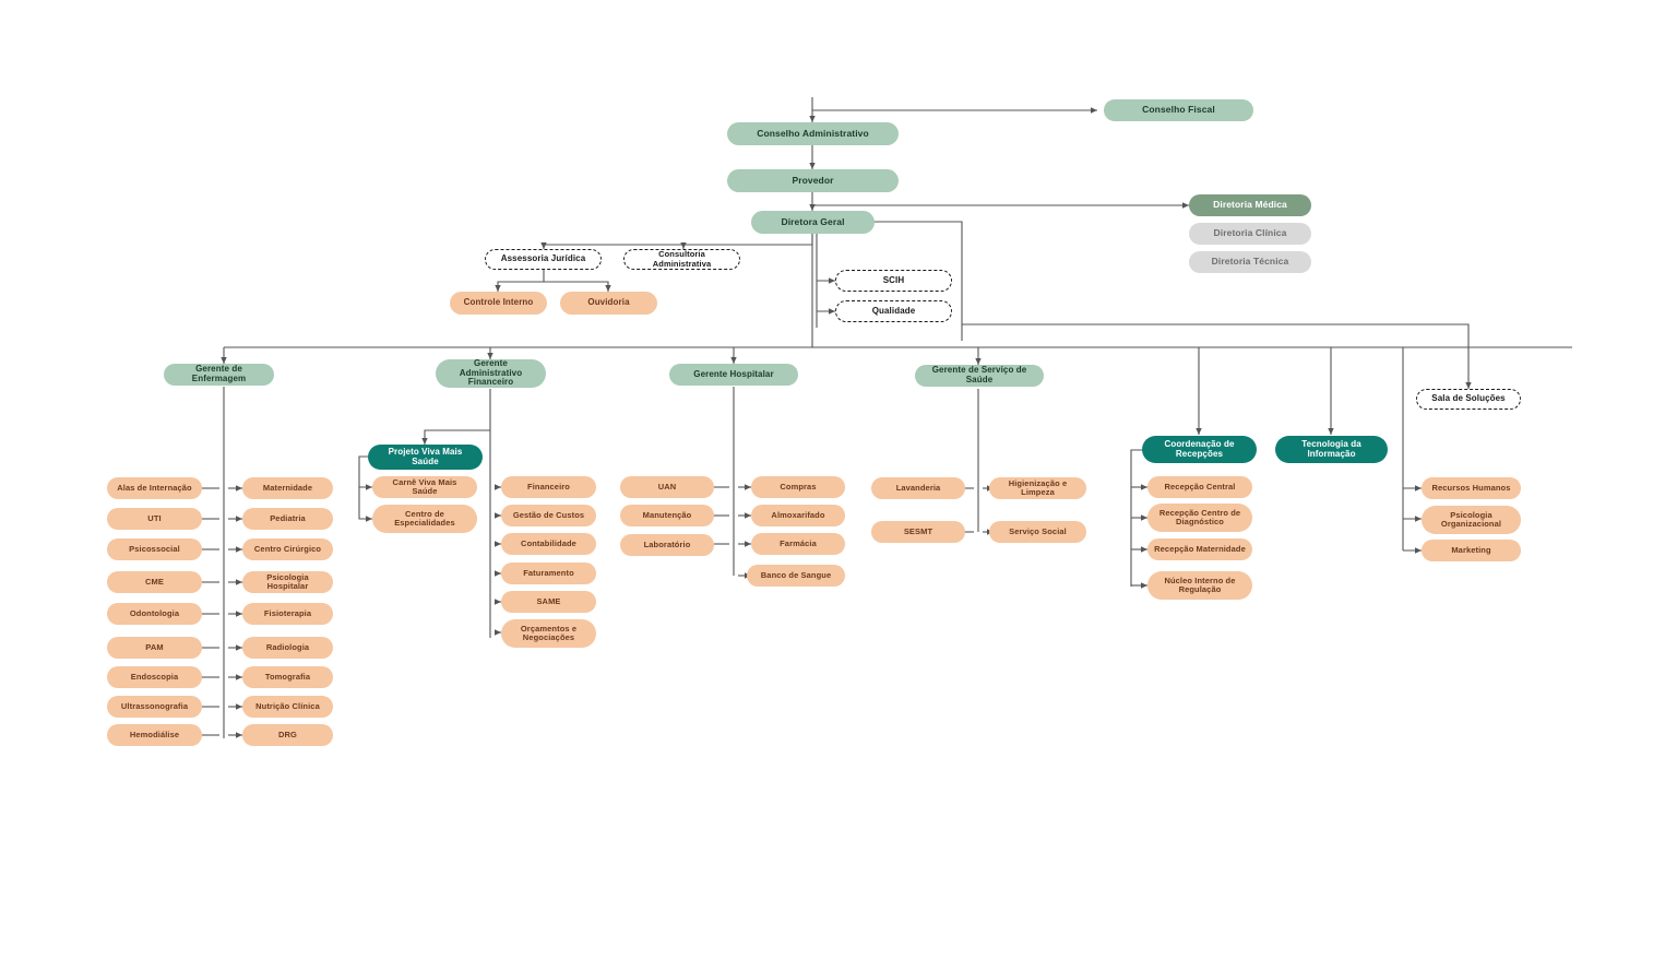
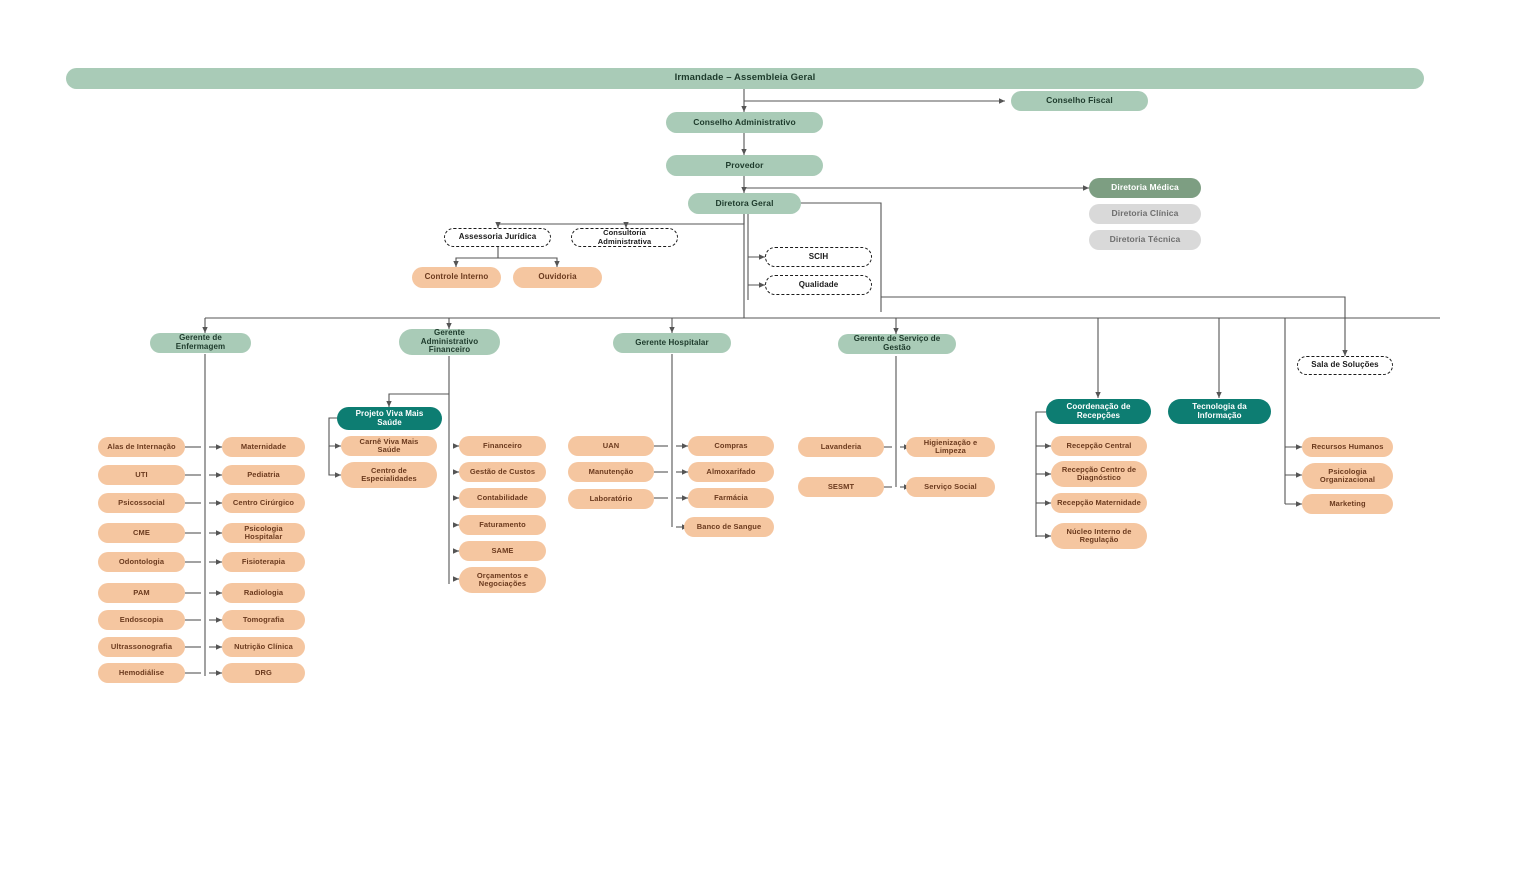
+ Irmandade – Assembleia Geral
  Conselho Fiscal
  Conselho Administrativo
  Provedor
  Diretora Geral
  Diretoria Médica
  Diretoria Clínica
  Diretoria Técnica
  Assessoria Jurídica
  Consultoria Administrativa
  Controle Interno
  Ouvidoria
  SCIH
  Qualidade
  Sala de Soluções
  Gerente de Enfermagem
  Gerente Administrativo
  Financeiro
  Gerente Hospitalar
- Gerente de Serviço de Saúde
+ Gerente de Serviço de Gestão
  Coordenação de Recepções
  Tecnologia da Informação
  Projeto Viva Mais Saúde
  Carnê Viva Mais Saúde
  Centro de
  Especialidades
  Alas de Internação
  UTI
  Psicossocial
  CME
  Odontologia
  PAM
  Endoscopia
  Ultrassonografia
  Hemodiálise
  Maternidade
  Pediatria
  Centro Cirúrgico
  Psicologia Hospitalar
  Fisioterapia
  Radiologia
  Tomografia
  Nutrição Clínica
  DRG
  Financeiro
  Gestão de Custos
  Contabilidade
  Faturamento
  SAME
  Orçamentos e
  Negociações
  UAN
  Manutenção
  Laboratório
  Compras
  Almoxarifado
  Farmácia
  Banco de Sangue
  Lavanderia
  SESMT
  Higienização e Limpeza
  Serviço Social
  Recepção Central
  Recepção Centro de
  Diagnóstico
  Recepção Maternidade
  Núcleo Interno de
  Regulação
  Recursos Humanos
  Psicologia
  Organizacional
  Marketing
